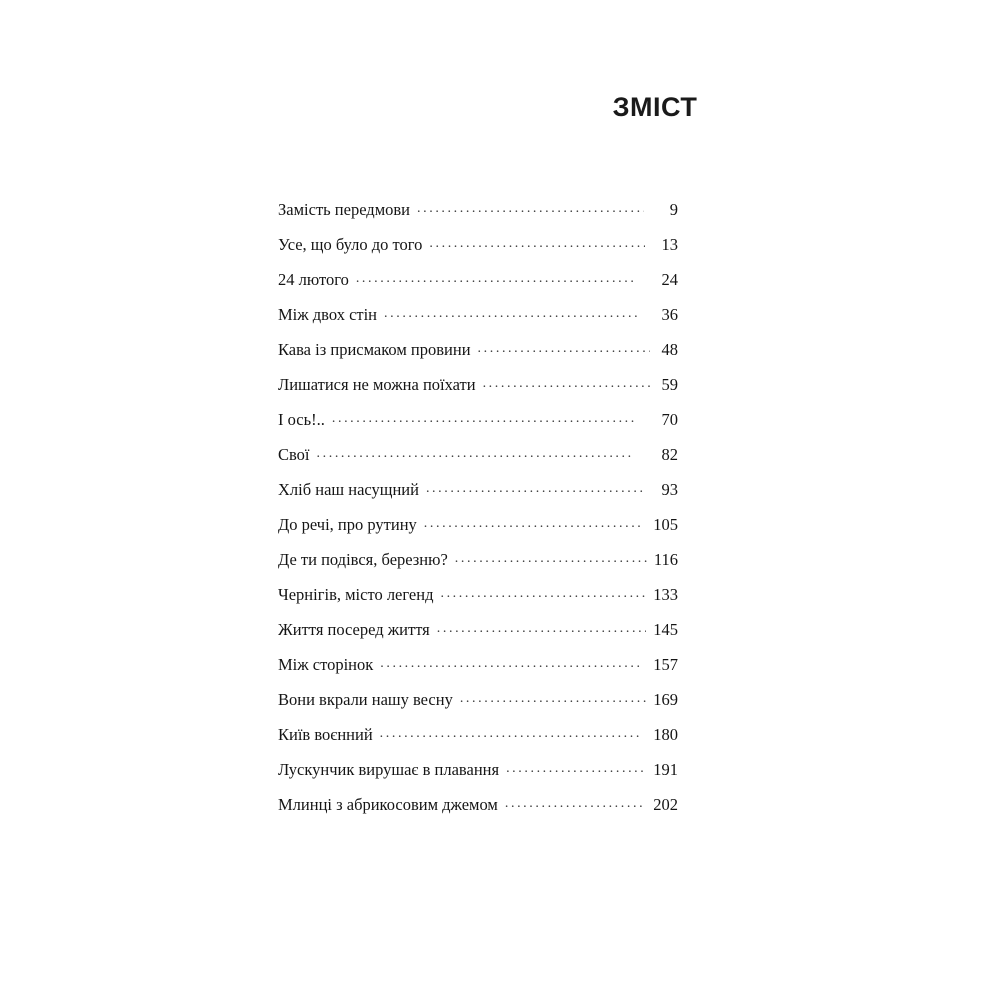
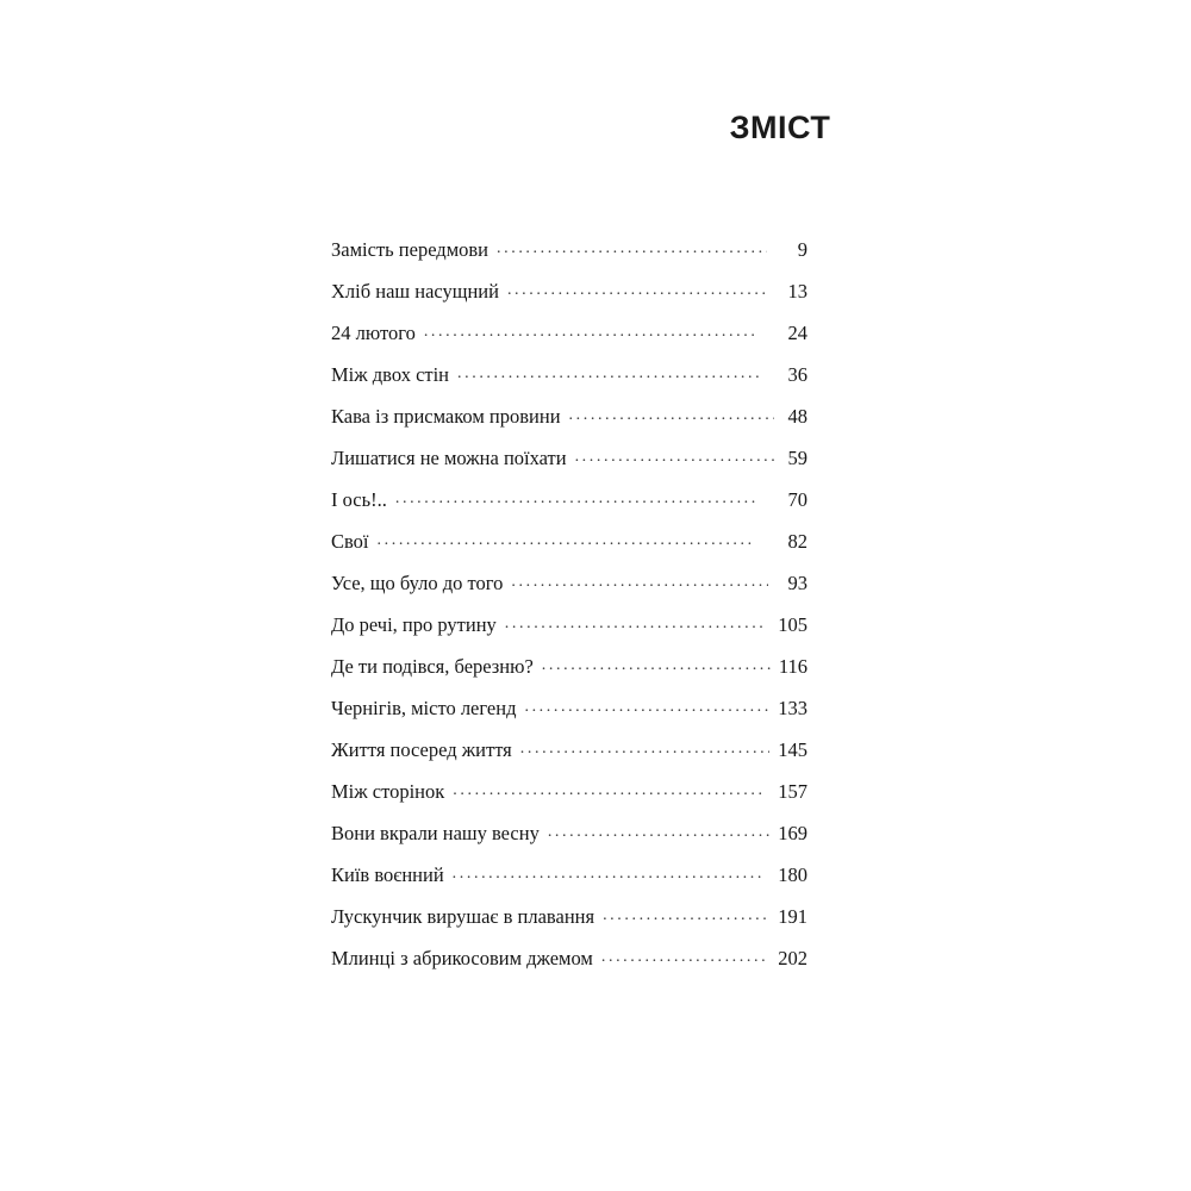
  ЗМІСТ
  Замість передмови
  9
- Усе, що було до того
+ Хліб наш насущний
  13
  24 лютого
  ..............................................
  24
  Між двох стін
  ..........................................
  36
  Кава із присмаком провини
  48
  Лишатися не можна поїхати
  59
  І ось!..
  ..................................................
  70
  Свої
  ....................................................
  82
- Хліб наш насущний
+ Усе, що було до того
  93
  До речі, про рутину
  105
  Де ти подівся, березню?
  116
  Чернігів, місто легенд
  133
  Життя посеред життя
  145
  Між сторінок
  ...........................................
  157
  Вони вкрали нашу весну
  169
  Київ воєнний
  ...........................................
  180
  Лускунчик вирушає в плавання
  191
  Млинці з абрикосовим джемом
  202
